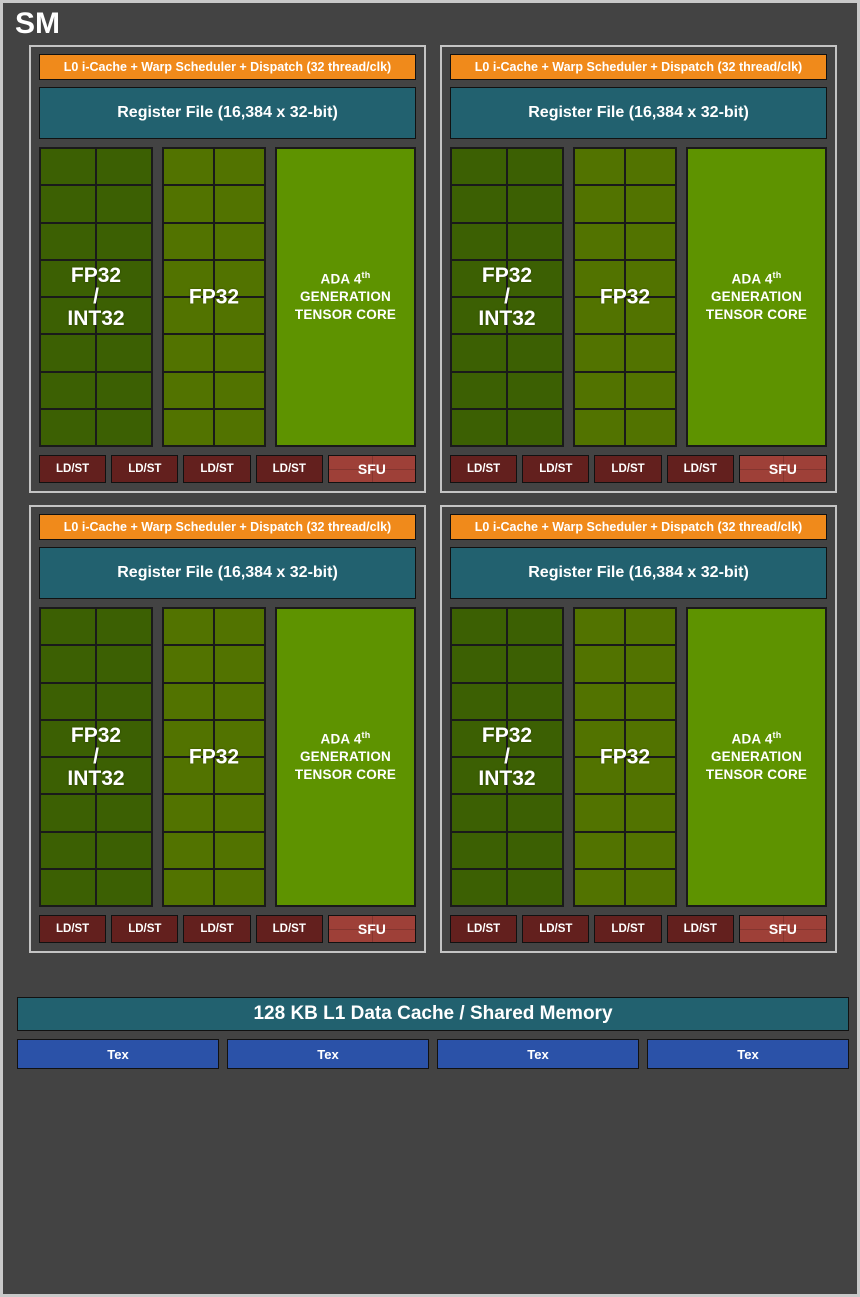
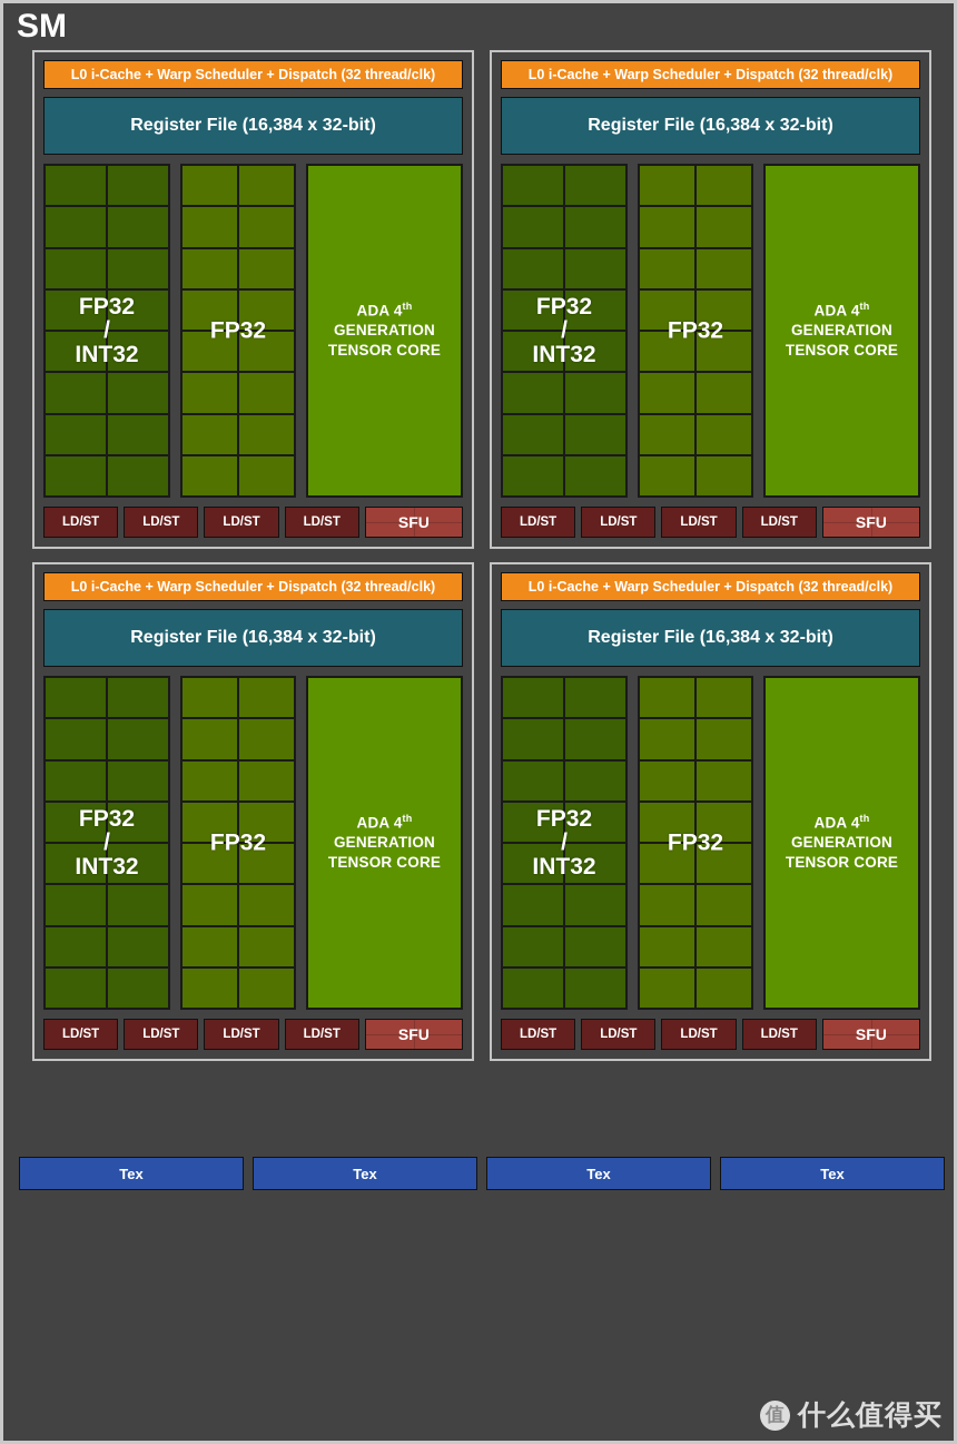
  SM
  L0 i-Cache + Warp Scheduler + Dispatch (32 thread/clk)
  Register File (16,384 x 32-bit)
  FP32
  /
  INT32
  FP32
  ADA 4th
  GENERATION
  TENSOR CORE
  LD/ST
  LD/ST
  LD/ST
  LD/ST
  SFU
  L0 i-Cache + Warp Scheduler + Dispatch (32 thread/clk)
  Register File (16,384 x 32-bit)
  FP32
  /
  INT32
  FP32
  ADA 4th
  GENERATION
  TENSOR CORE
  LD/ST
  LD/ST
  LD/ST
  LD/ST
  SFU
  L0 i-Cache + Warp Scheduler + Dispatch (32 thread/clk)
  Register File (16,384 x 32-bit)
  FP32
  /
  INT32
  FP32
  ADA 4th
  GENERATION
  TENSOR CORE
  LD/ST
  LD/ST
  LD/ST
  LD/ST
  SFU
  L0 i-Cache + Warp Scheduler + Dispatch (32 thread/clk)
  Register File (16,384 x 32-bit)
  FP32
  /
  INT32
  FP32
  ADA 4th
  GENERATION
  TENSOR CORE
  LD/ST
  LD/ST
  LD/ST
  LD/ST
  SFU
- 128 KB L1 Data Cache / Shared Memory
  Tex
  Tex
  Tex
  Tex
+ 值
+ 什么值得买
